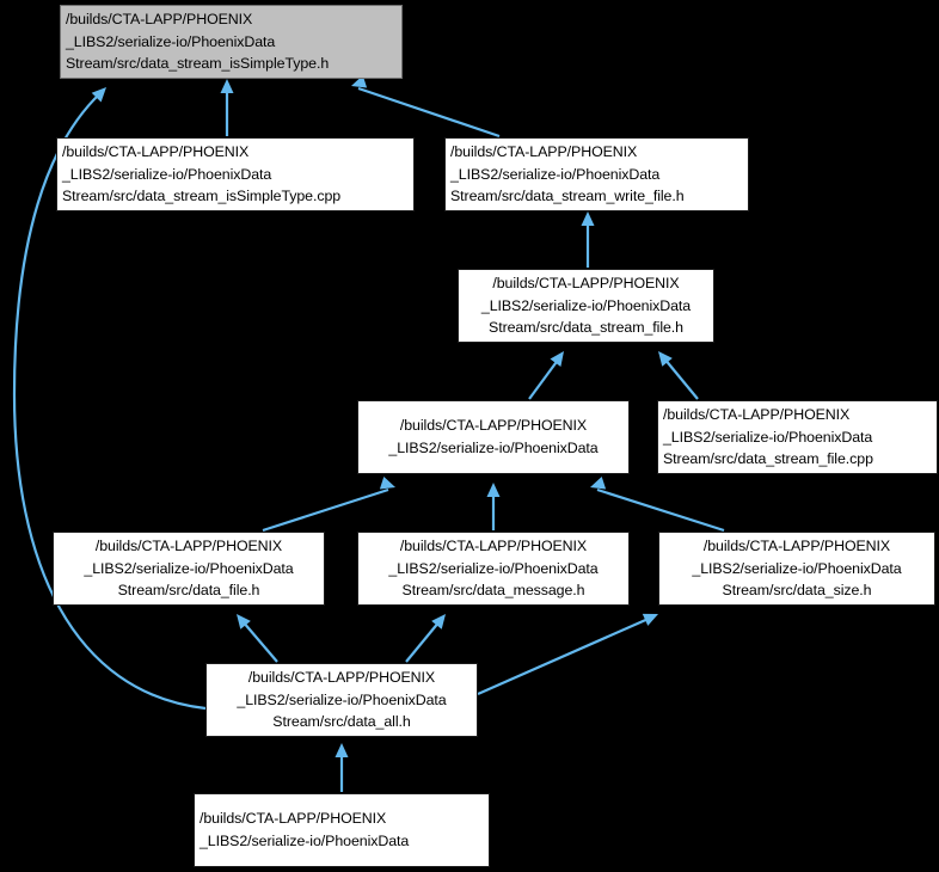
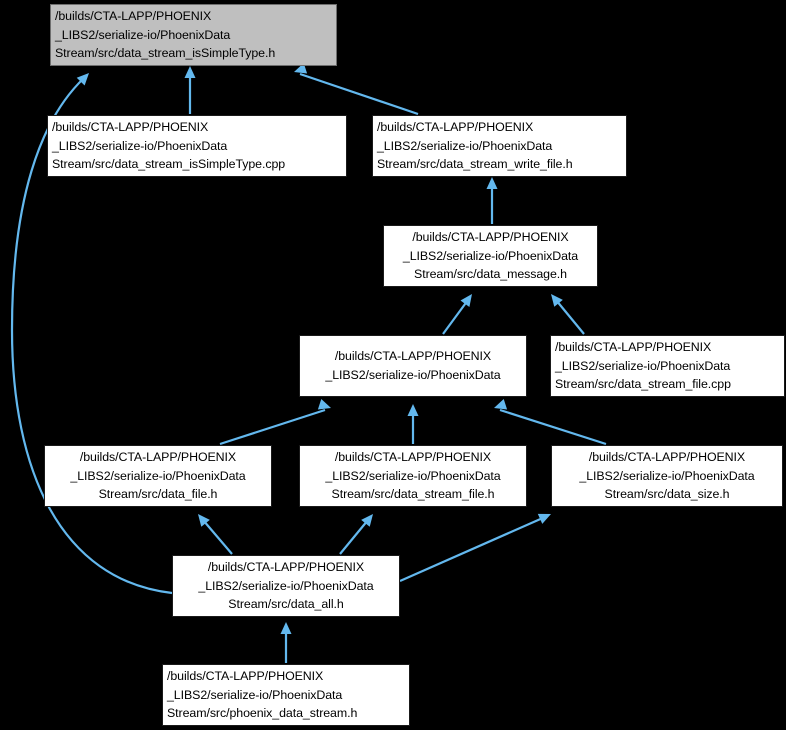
  /builds/CTA-LAPP/PHOENIX
  _LIBS2/serialize-io/PhoenixData
  Stream/src/data_stream_isSimpleType.h
  /builds/CTA-LAPP/PHOENIX
  _LIBS2/serialize-io/PhoenixData
  Stream/src/data_stream_isSimpleType.cpp
  /builds/CTA-LAPP/PHOENIX
  _LIBS2/serialize-io/PhoenixData
  Stream/src/data_stream_write_file.h
  /builds/CTA-LAPP/PHOENIX
  _LIBS2/serialize-io/PhoenixData
- Stream/src/data_stream_file.h
+ Stream/src/data_message.h
  /builds/CTA-LAPP/PHOENIX
  _LIBS2/serialize-io/PhoenixData
  /builds/CTA-LAPP/PHOENIX
  _LIBS2/serialize-io/PhoenixData
  Stream/src/data_stream_file.cpp
  /builds/CTA-LAPP/PHOENIX
  _LIBS2/serialize-io/PhoenixData
  Stream/src/data_file.h
  /builds/CTA-LAPP/PHOENIX
  _LIBS2/serialize-io/PhoenixData
- Stream/src/data_message.h
+ Stream/src/data_stream_file.h
  /builds/CTA-LAPP/PHOENIX
  _LIBS2/serialize-io/PhoenixData
  Stream/src/data_size.h
  /builds/CTA-LAPP/PHOENIX
  _LIBS2/serialize-io/PhoenixData
  Stream/src/data_all.h
  /builds/CTA-LAPP/PHOENIX
  _LIBS2/serialize-io/PhoenixData
+ Stream/src/phoenix_data_stream.h
